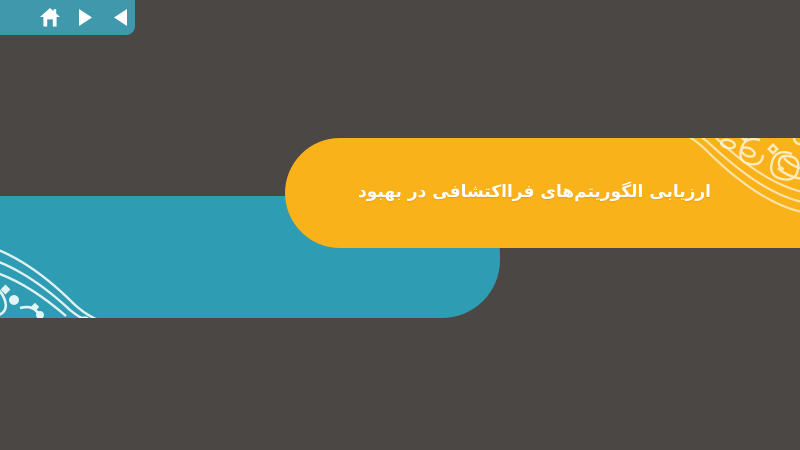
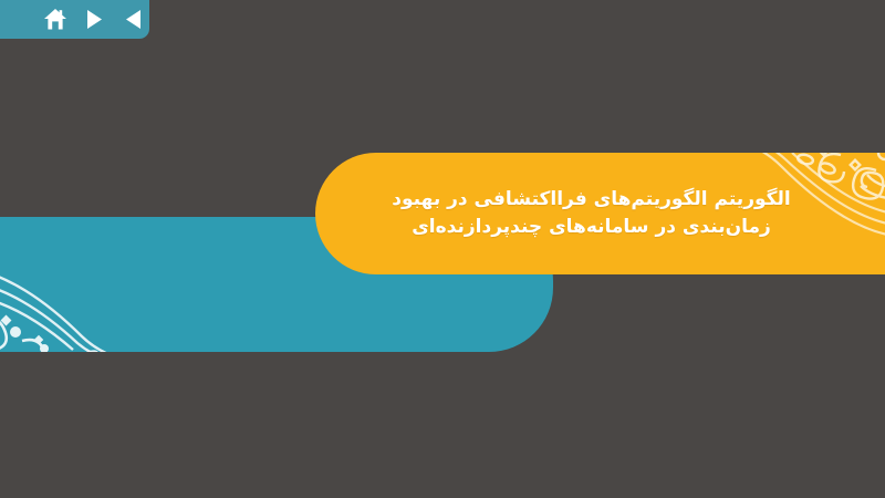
- ارزیابی الگوریتم‌های فرااکتشافی در بهبود
+ الگوریتم الگوریتم‌های فرااکتشافی در بهبود
+ زمان‌بندی در سامانه‌های چندپردازنده‌ای
